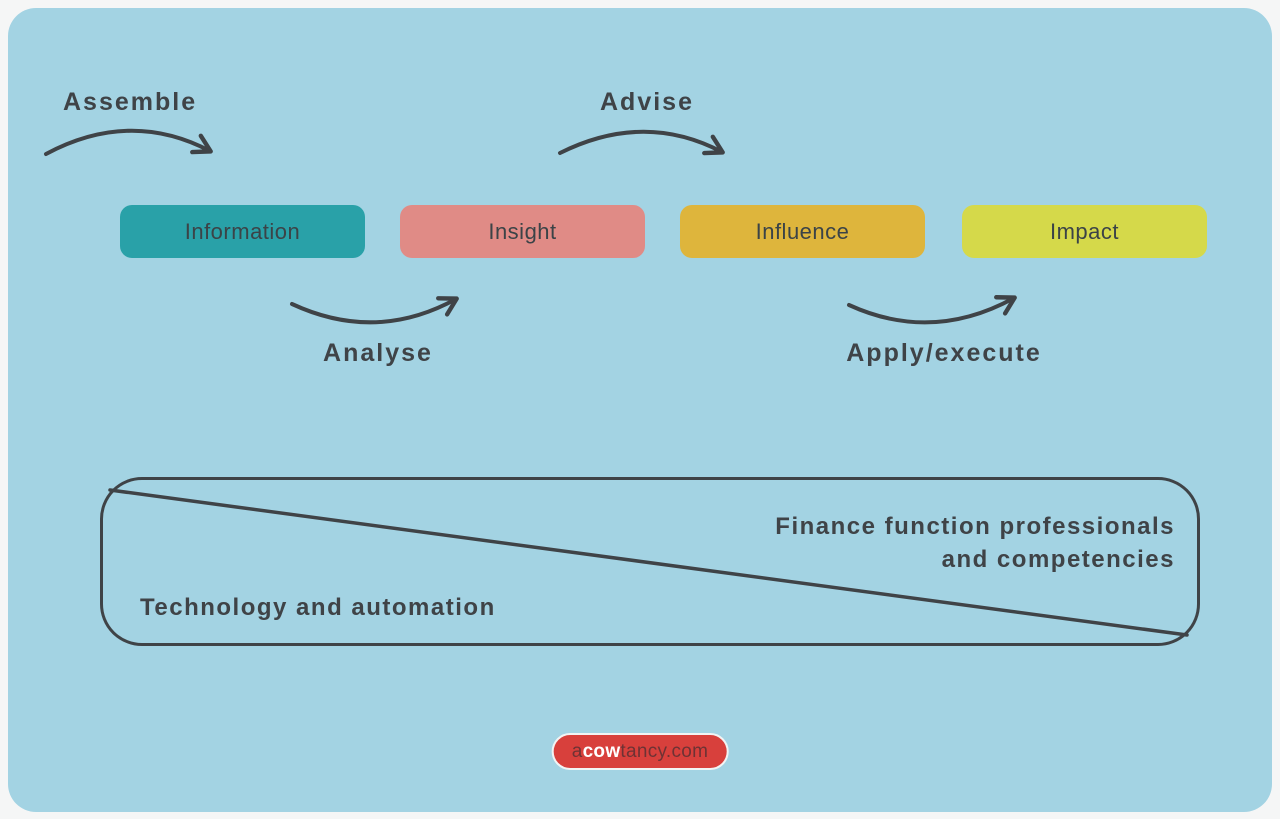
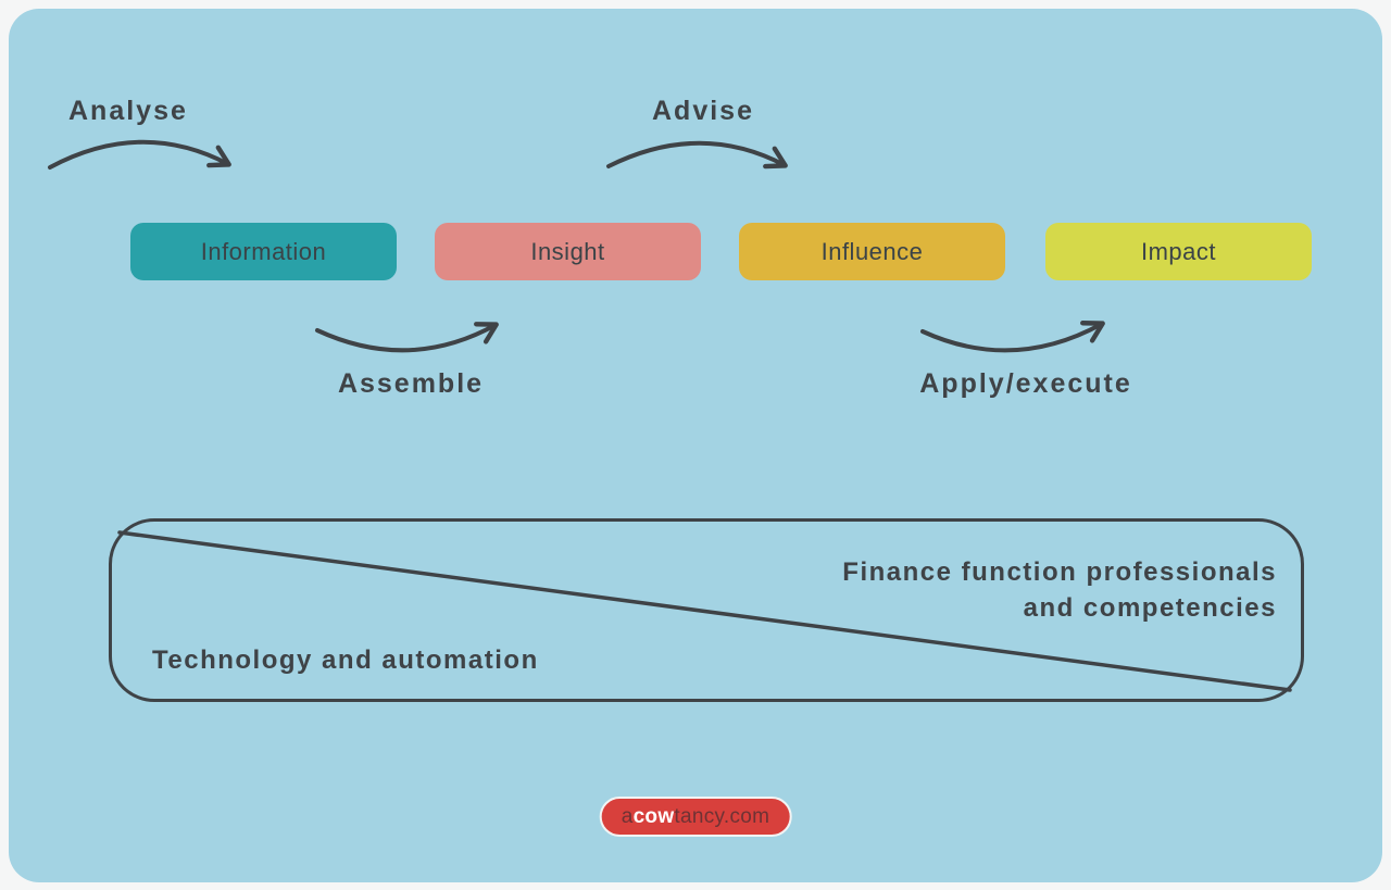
- Assemble
+ Analyse
  Advise
- Analyse
+ Assemble
  Apply/execute
  Information
  Insight
  Influence
  Impact
  Finance function professionals
  and competencies
  Technology and automation
  a
  cow
  tancy.com
